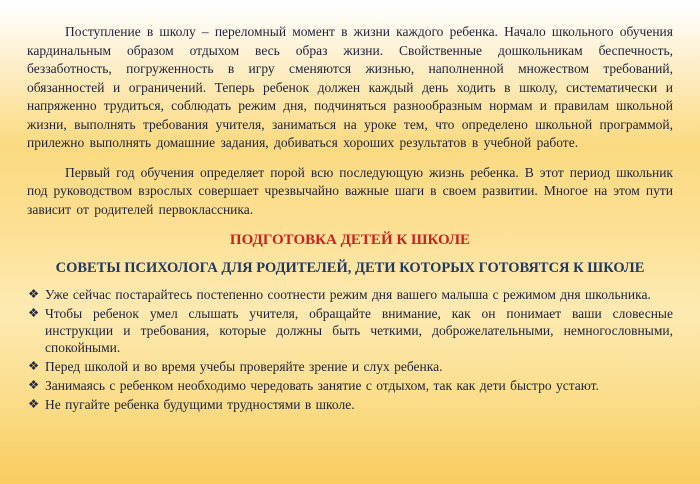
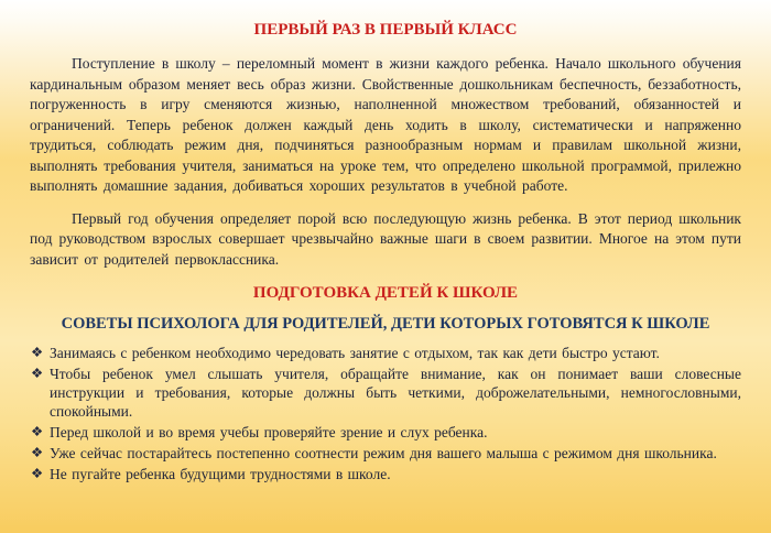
+ ПЕРВЫЙ РАЗ В ПЕРВЫЙ КЛАСС
- Поступление в школу – переломный момент в жизни каждого ребенка. Начало школьного обучения кардинальным образом отдыхом весь образ жизни. Свойственные дошкольникам беспечность, беззаботность, погруженность в игру сменяются жизнью, наполненной множеством требований, обязанностей и ограничений. Теперь ребенок должен каждый день ходить в школу, систематически и напряженно трудиться, соблюдать режим дня, подчиняться разнообразным нормам и правилам школьной жизни, выполнять требования учителя, заниматься на уроке тем, что определено школьной программой, прилежно выполнять домашние задания, добиваться хороших результатов в учебной работе.
+ Поступление в школу – переломный момент в жизни каждого ребенка. Начало школьного обучения кардинальным образом меняет весь образ жизни. Свойственные дошкольникам беспечность, беззаботность, погруженность в игру сменяются жизнью, наполненной множеством требований, обязанностей и ограничений. Теперь ребенок должен каждый день ходить в школу, систематически и напряженно трудиться, соблюдать режим дня, подчиняться разнообразным нормам и правилам школьной жизни, выполнять требования учителя, заниматься на уроке тем, что определено школьной программой, прилежно выполнять домашние задания, добиваться хороших результатов в учебной работе.
  Первый год обучения определяет порой всю последующую жизнь ребенка. В этот период школьник под руководством взрослых совершает чрезвычайно важные шаги в своем развитии. Многое на этом пути зависит от родителей первоклассника.
  ПОДГОТОВКА ДЕТЕЙ К ШКОЛЕ
  СОВЕТЫ ПСИХОЛОГА ДЛЯ РОДИТЕЛЕЙ, ДЕТИ КОТОРЫХ ГОТОВЯТСЯ К ШКОЛЕ
  ❖
- Уже сейчас постарайтесь постепенно соотнести режим дня вашего малыша с режимом дня школьника.
+ Занимаясь с ребенком необходимо чередовать занятие с отдыхом, так как дети быстро устают.
  ❖
  Чтобы ребенок умел слышать учителя, обращайте внимание, как он понимает ваши словесные инструкции и требования, которые должны быть четкими, доброжелательными, немногословными, спокойными.
  ❖
  Перед школой и во время учебы проверяйте зрение и слух ребенка.
  ❖
- Занимаясь с ребенком необходимо чередовать занятие с отдыхом, так как дети быстро устают.
+ Уже сейчас постарайтесь постепенно соотнести режим дня вашего малыша с режимом дня школьника.
  ❖
  Не пугайте ребенка будущими трудностями в школе.
